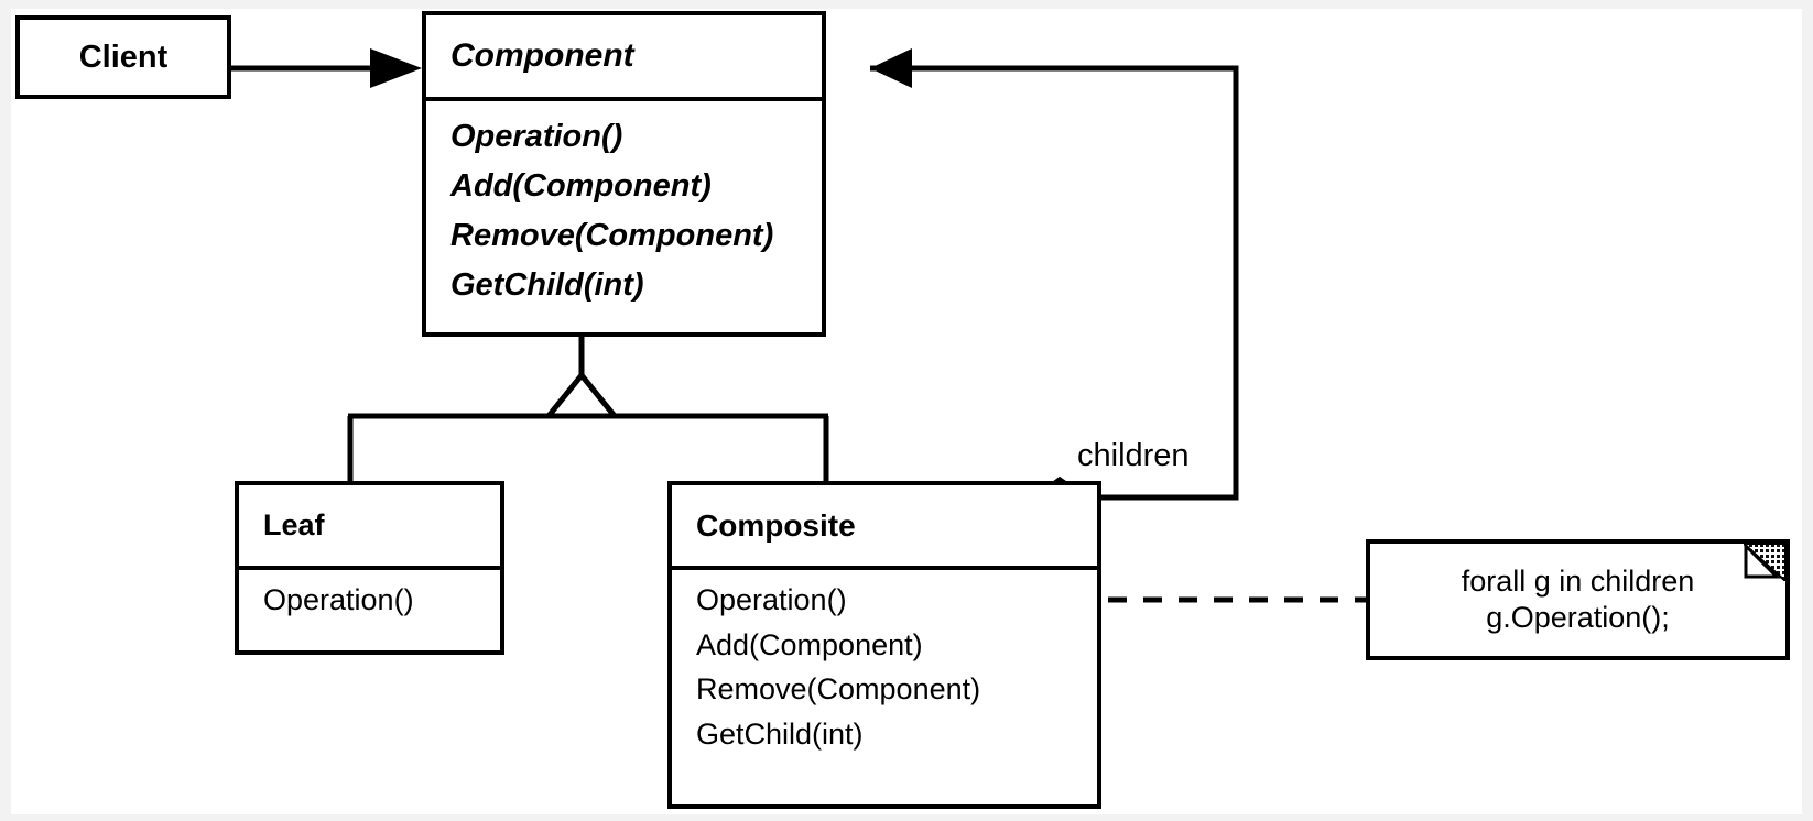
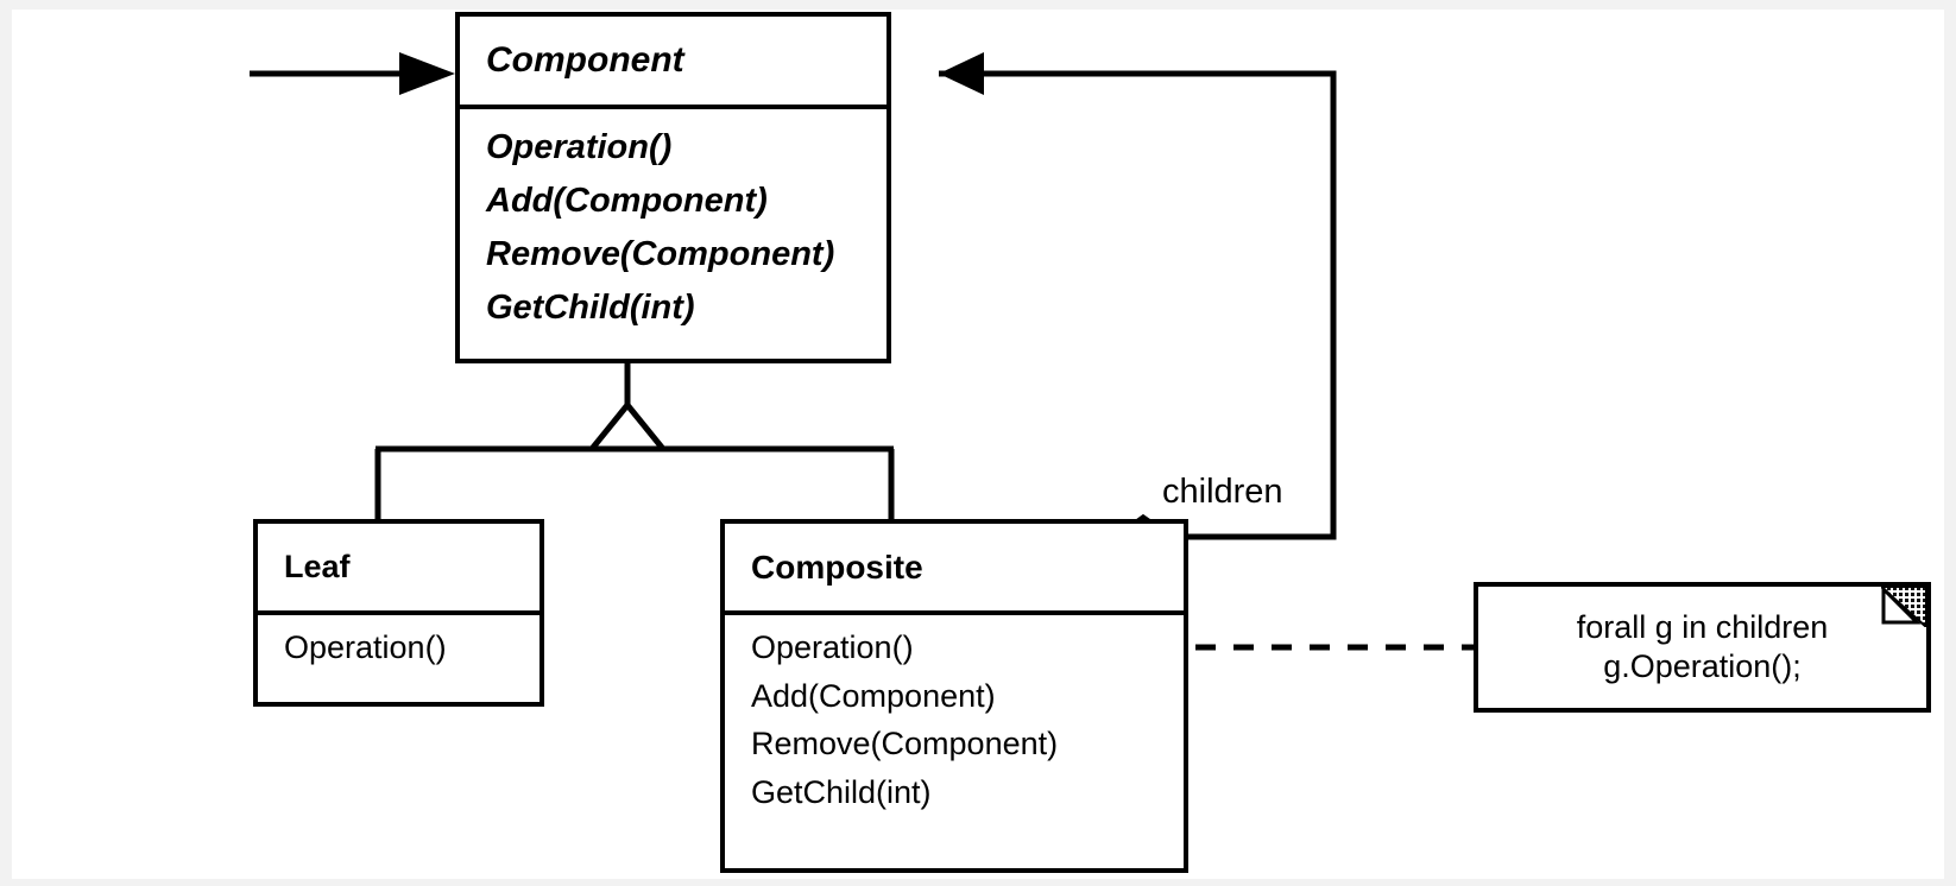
- Client
  Component
  Operation()
  Add(Component)
  Remove(Component)
  GetChild(int)
  Leaf
  Operation()
  Composite
  Operation()
  Add(Component)
  Remove(Component)
  GetChild(int)
  children
  forall g in children
  g.Operation();
